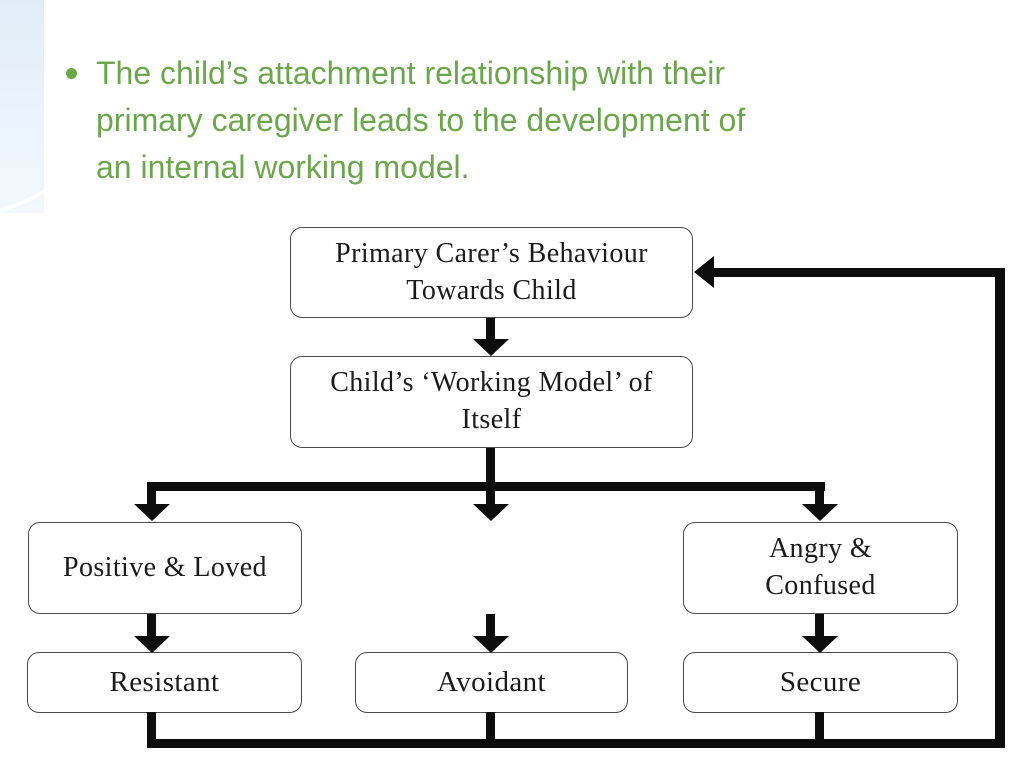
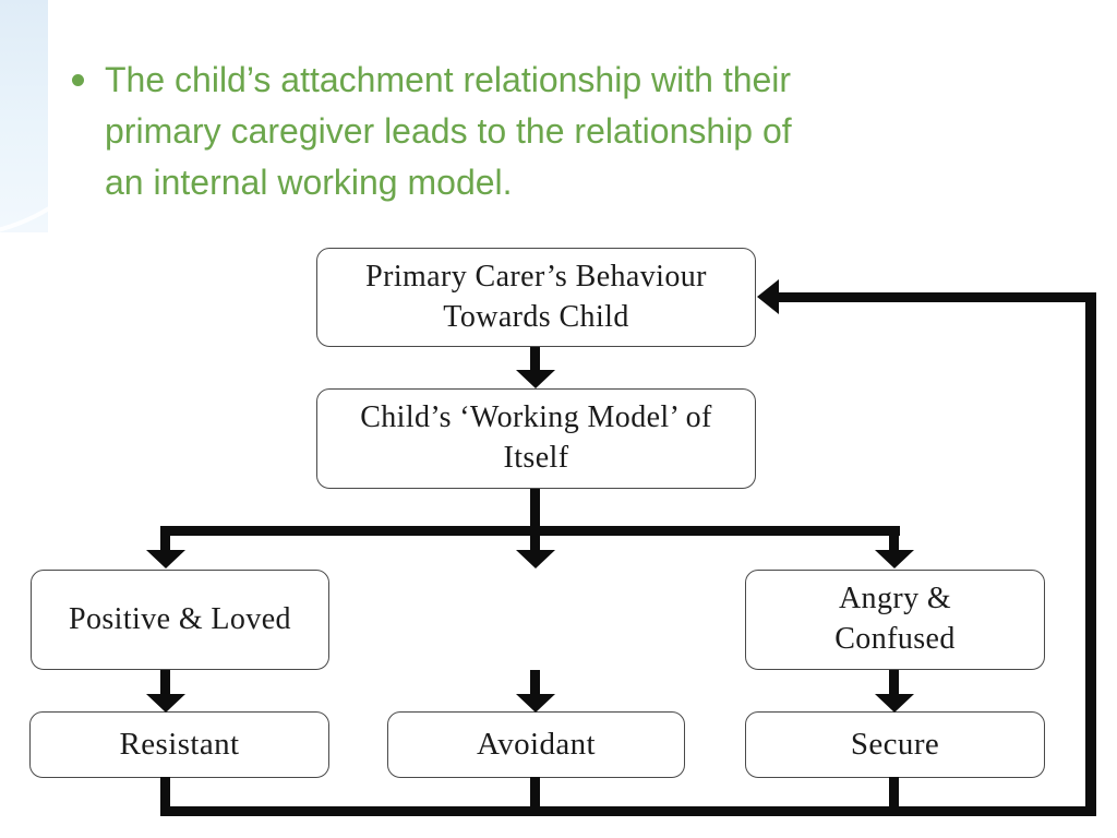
  The child’s attachment relationship with their
- primary caregiver leads to the development of
+ primary caregiver leads to the relationship of
  an internal working model.
  Primary Carer’s Behaviour
  Towards Child
  Child’s ‘Working Model’ of
  Itself
  Positive & Loved
  Angry &
  Confused
  Resistant
  Avoidant
  Secure
